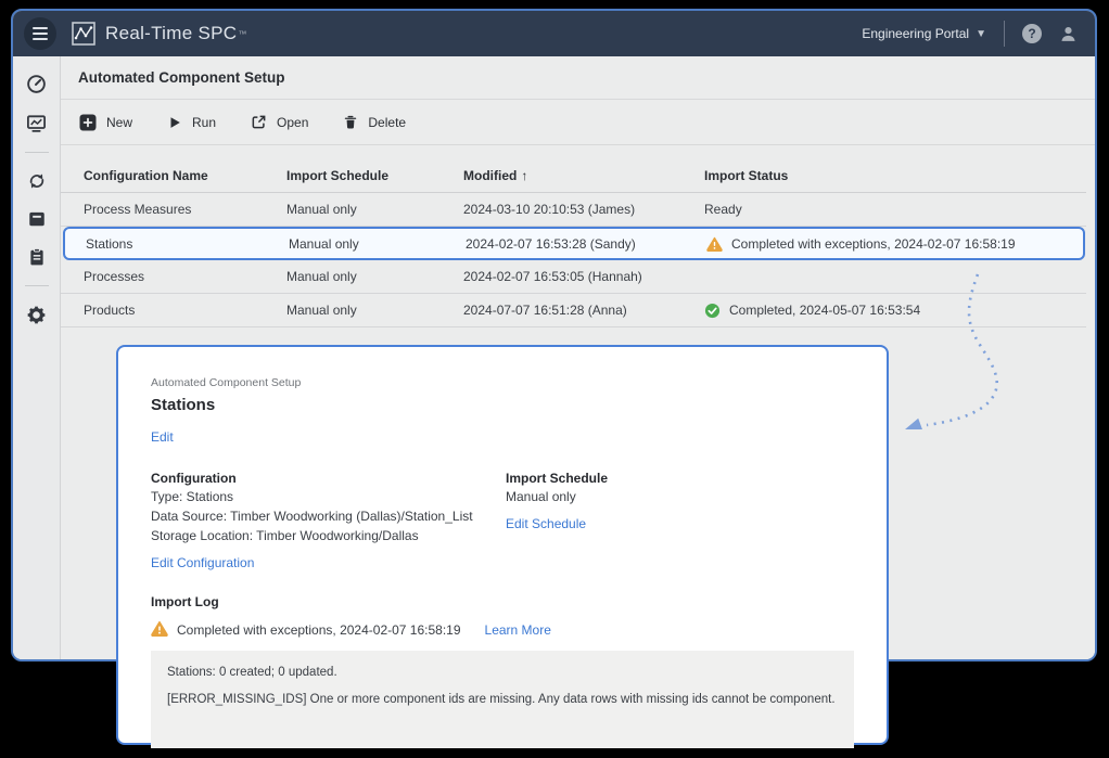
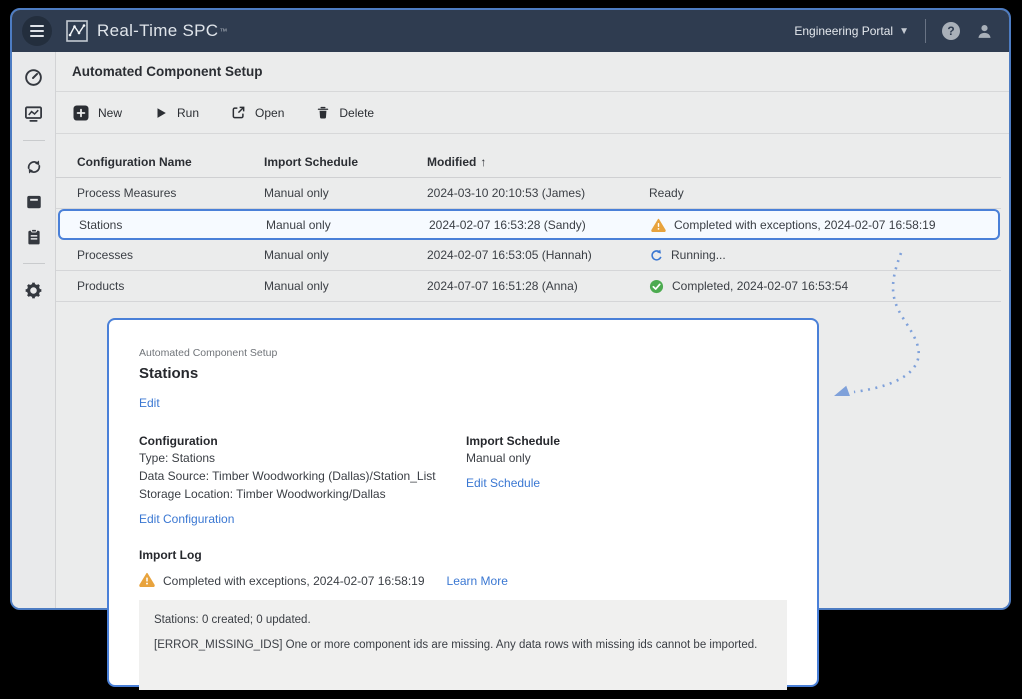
  Real-Time SPC
  ™
  Engineering Portal
  ▼
  ?
  Automated Component Setup
  New
  Run
  Open
  Delete
  Configuration Name
  Import Schedule
  Modified ↑
- Import Status
  Process Measures
  Manual only
  2024-03-10 20:10:53 (James)
  Ready
  Stations
  Manual only
  2024-02-07 16:53:28 (Sandy)
  Completed with exceptions, 2024-02-07 16:58:19
  Processes
  Manual only
  2024-02-07 16:53:05 (Hannah)
+ Running...
  Products
  Manual only
  2024-07-07 16:51:28 (Anna)
- Completed, 2024-05-07 16:53:54
+ Completed, 2024-02-07 16:53:54
  Automated Component Setup
  Stations
  Edit
  Configuration
  Type: Stations
  Data Source: Timber Woodworking (Dallas)/Station_List
  Storage Location: Timber Woodworking/Dallas
  Edit Configuration
  Import Schedule
  Manual only
  Edit Schedule
  Import Log
  Completed with exceptions, 2024-02-07 16:58:19
  Learn More
  Stations: 0 created; 0 updated.
- [ERROR_MISSING_IDS] One or more component ids are missing. Any data rows with missing ids cannot be component.
+ [ERROR_MISSING_IDS] One or more component ids are missing. Any data rows with missing ids cannot be imported.
